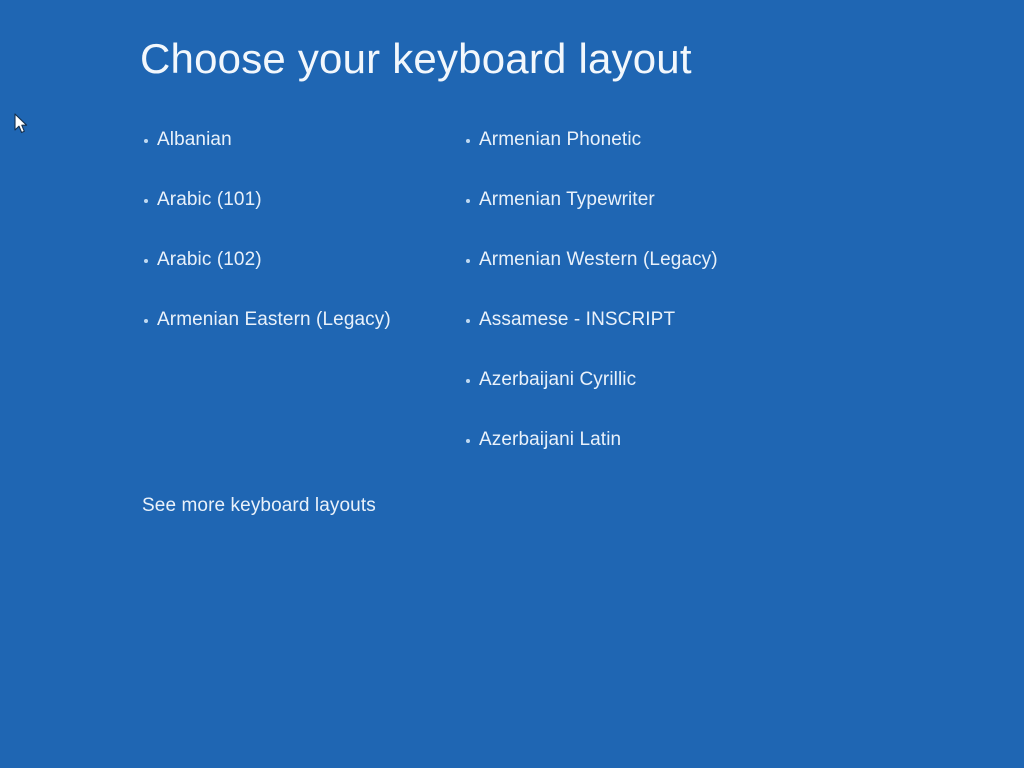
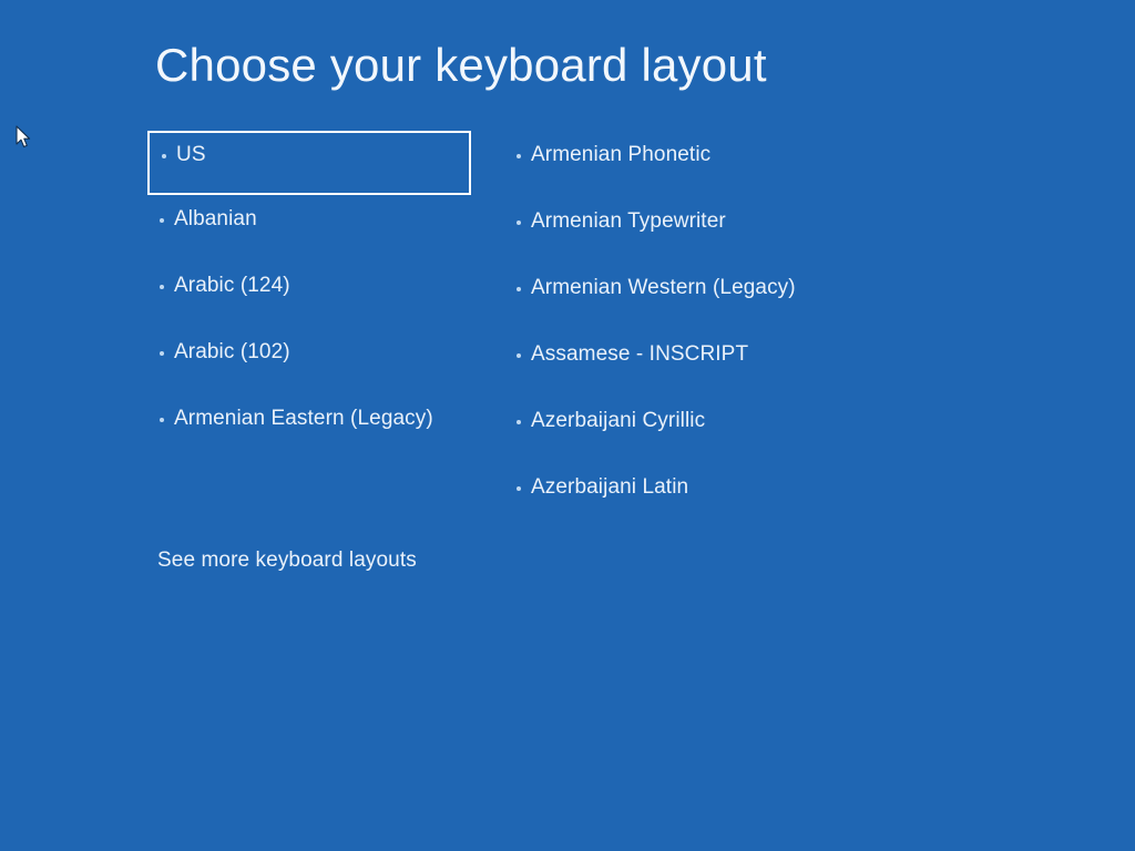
  Choose your keyboard layout
+ US
  Albanian
- Arabic (101)
+ Arabic (124)
  Arabic (102)
  Armenian Eastern (Legacy)
  Armenian Phonetic
  Armenian Typewriter
  Armenian Western (Legacy)
  Assamese - INSCRIPT
  Azerbaijani Cyrillic
  Azerbaijani Latin
  See more keyboard layouts
